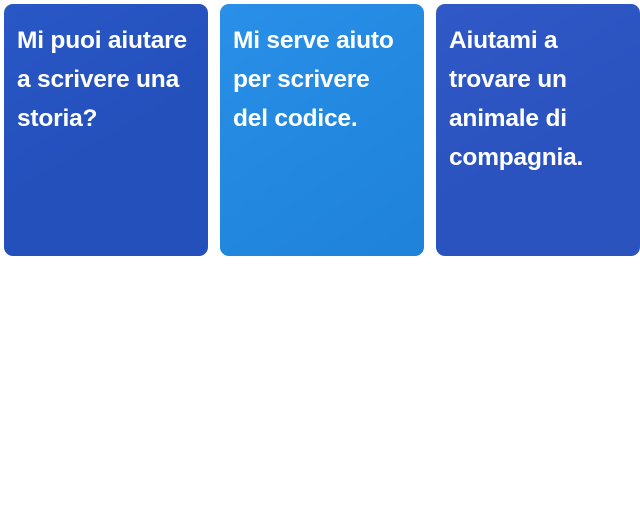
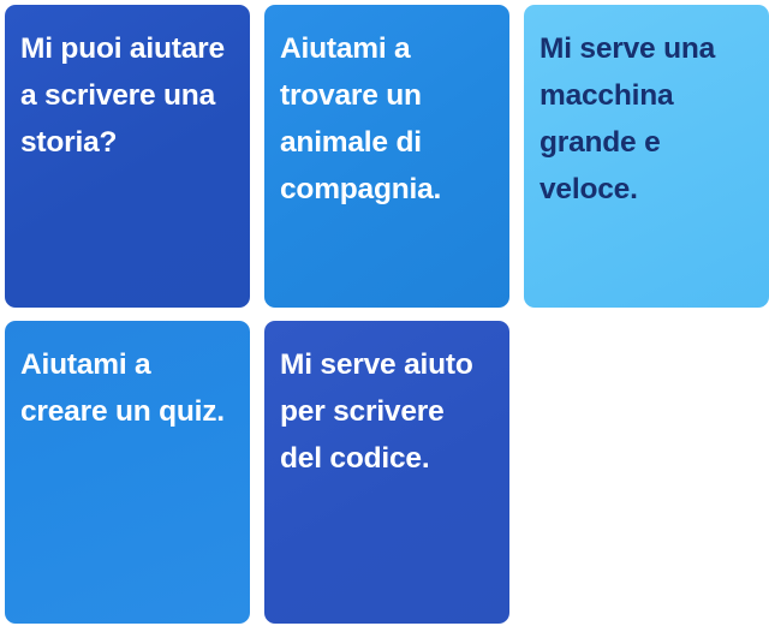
  Mi puoi aiutare a scrivere una storia?
- Mi serve aiuto per scrivere del codice.
+ Aiutami a trovare un animale di compagnia.
+ Mi serve una macchina grande e veloce.
+ Aiutami a creare un quiz.
- Aiutami a trovare un animale di compagnia.
+ Mi serve aiuto per scrivere del codice.
